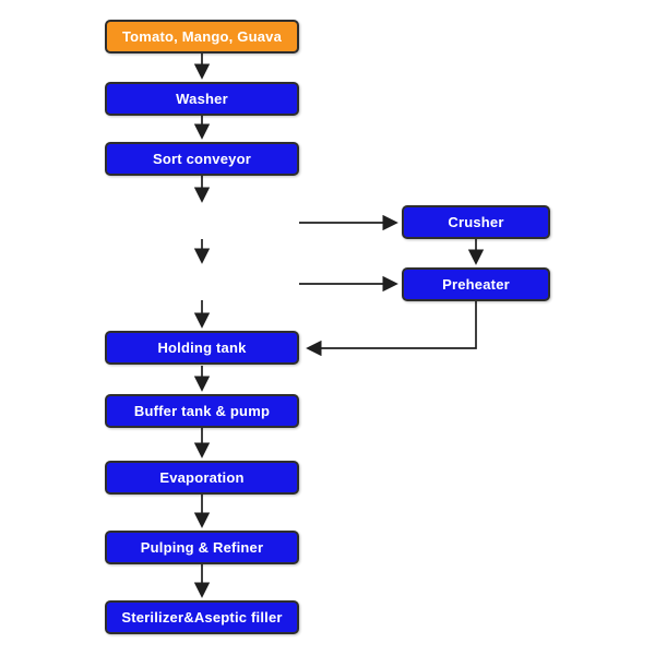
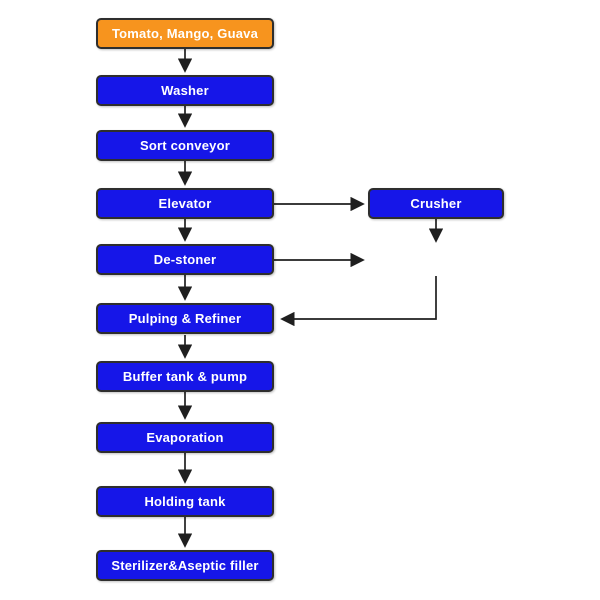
  Tomato, Mango, Guava
  Washer
  Sort conveyor
+ Elevator
+ De-stoner
- Holding tank
+ Pulping & Refiner
  Buffer tank & pump
  Evaporation
- Pulping & Refiner
+ Holding tank
  Sterilizer&Aseptic filler
  Crusher
- Preheater
